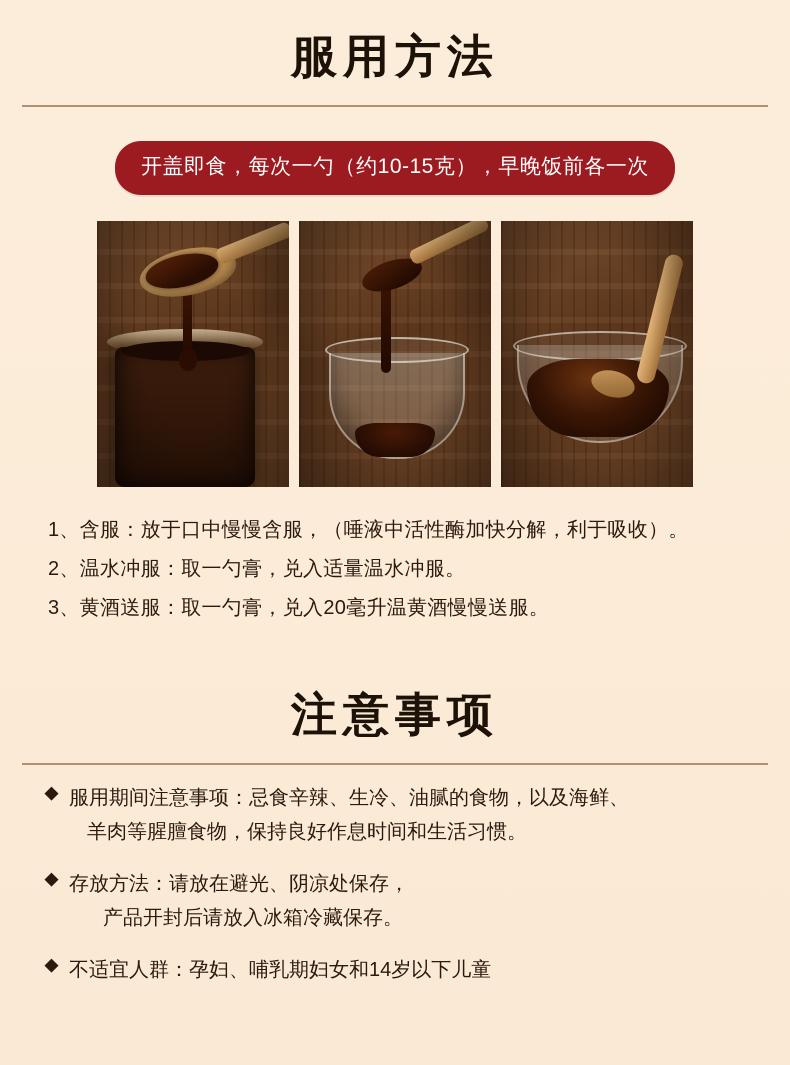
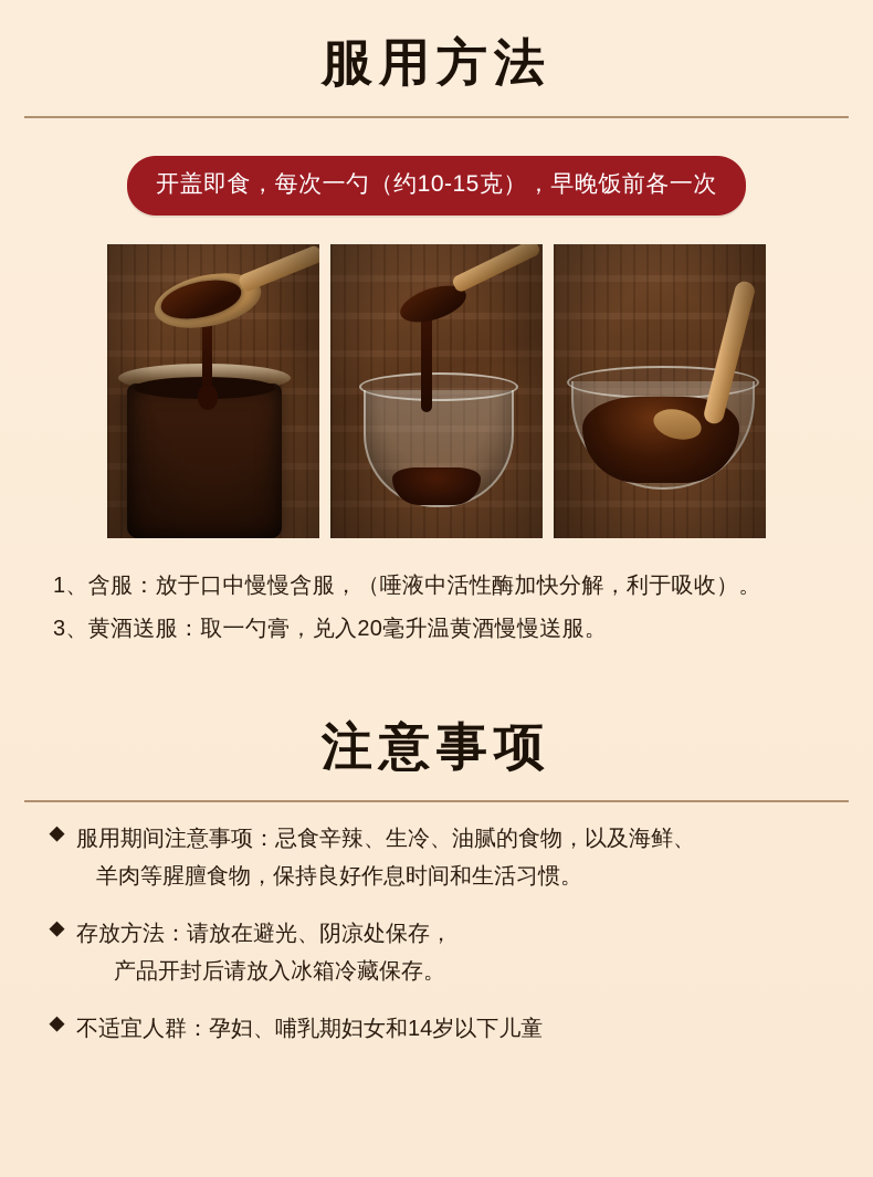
  服用方法
  开盖即食，每次一勺（约10-15克），早晚饭前各一次
  1、含服：放于口中慢慢含服，（唾液中活性酶加快分解，利于吸收）。
- 2、温水冲服：取一勺膏，兑入适量温水冲服。
  3、黄酒送服：取一勺膏，兑入20毫升温黄酒慢慢送服。
  注意事项
  ◆
  服用期间注意事项：忌食辛辣、生冷、油腻的食物，以及海鲜、
  羊肉等腥膻食物，保持良好作息时间和生活习惯。
  ◆
  存放方法：请放在避光、阴凉处保存，
  产品开封后请放入冰箱冷藏保存。
  ◆
  不适宜人群：孕妇、哺乳期妇女和14岁以下儿童
